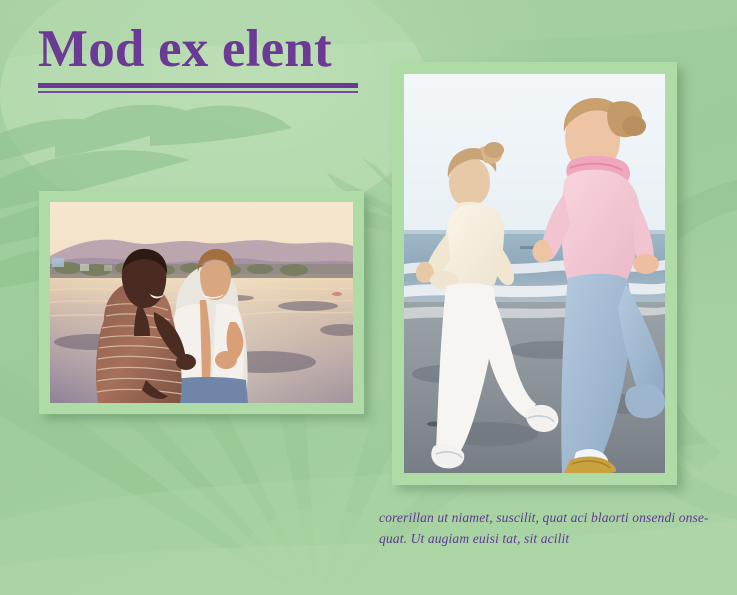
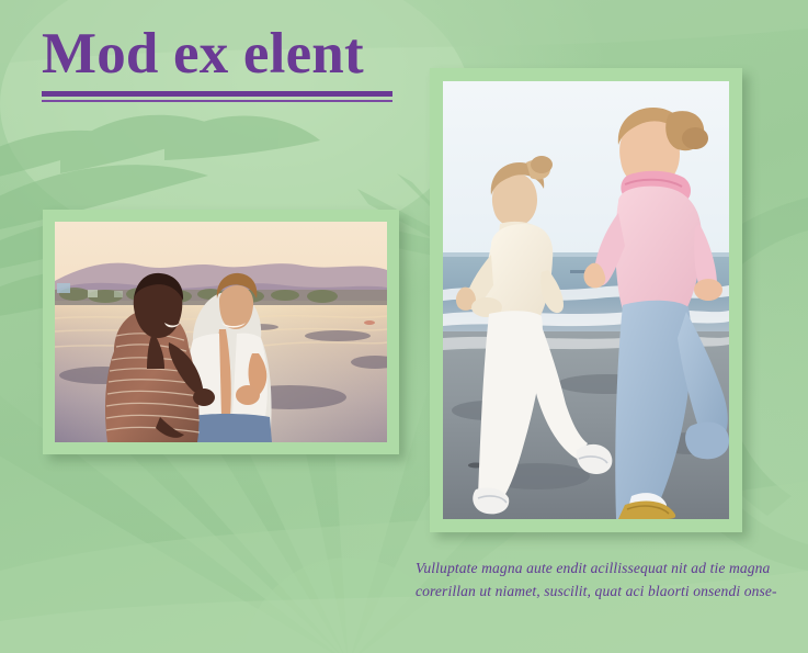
  Mod ex elent
+ Vulluptate magna aute endit acillissequat nit ad tie magna
  corerillan ut niamet, suscilit, quat aci blaorti onsendi onse-
- quat. Ut augiam euisi tat, sit acilit
